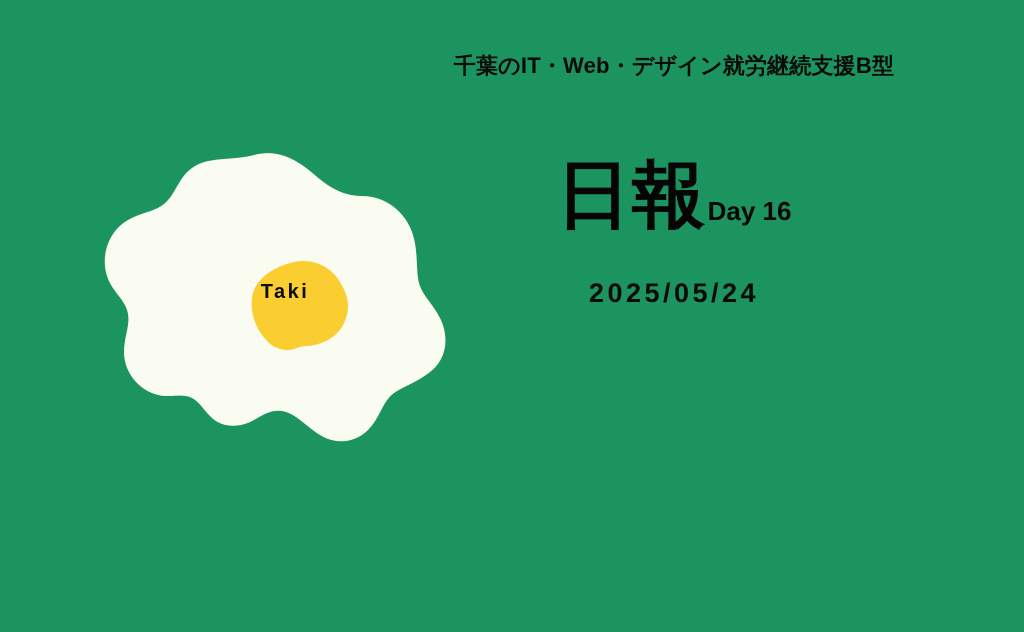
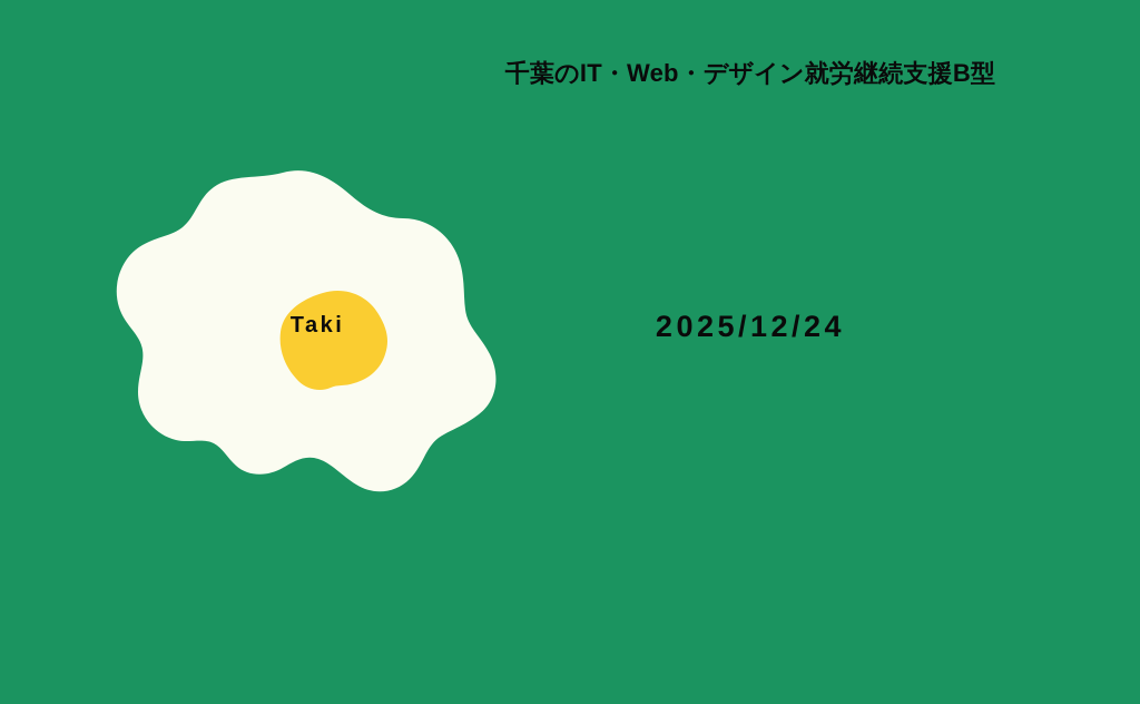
  Taki
  千葉のIT・Web・デザイン就労継続支援B型
- 日報
- Day 16
- 2025/05/24
+ 2025/12/24
